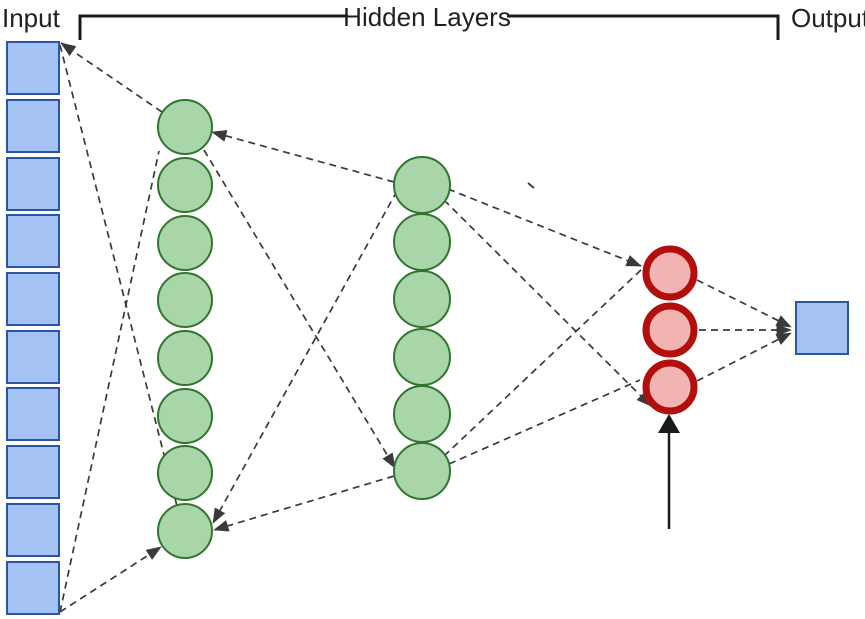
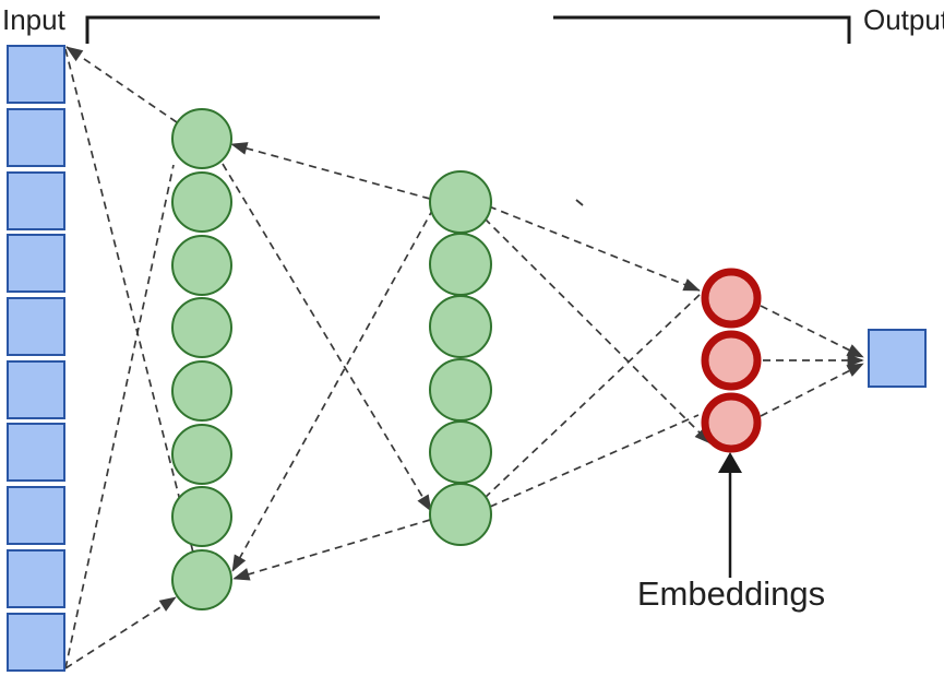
  Input
- Hidden Layers
  Outpu
+ Embeddings
